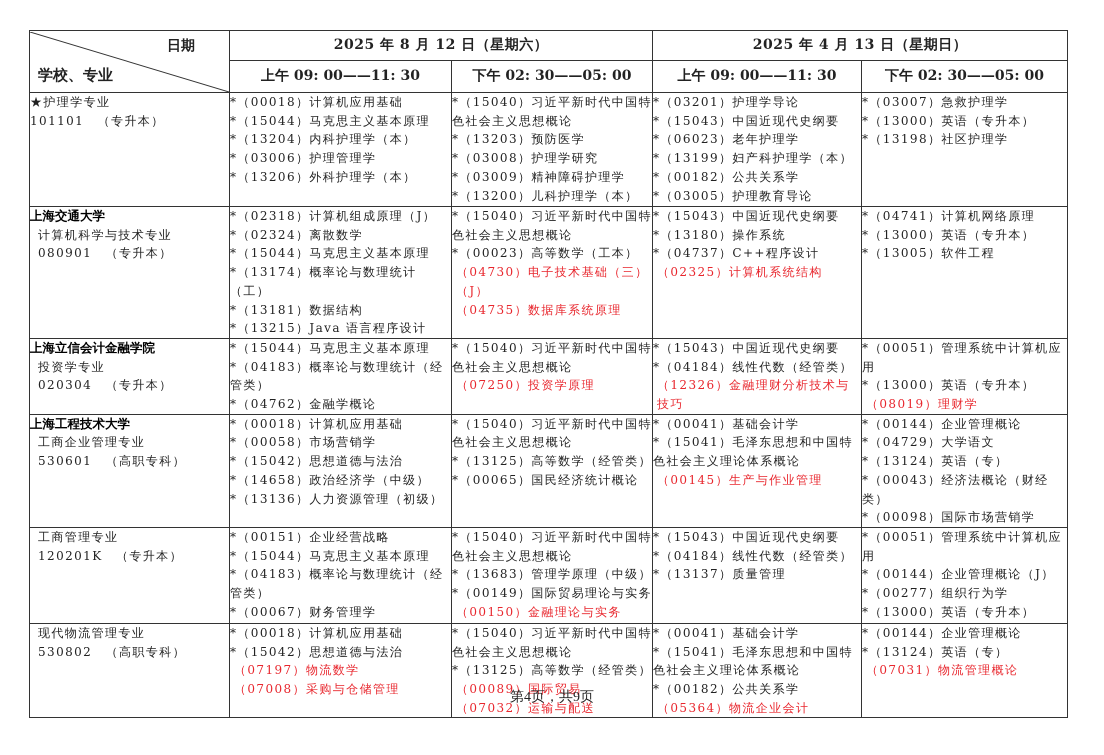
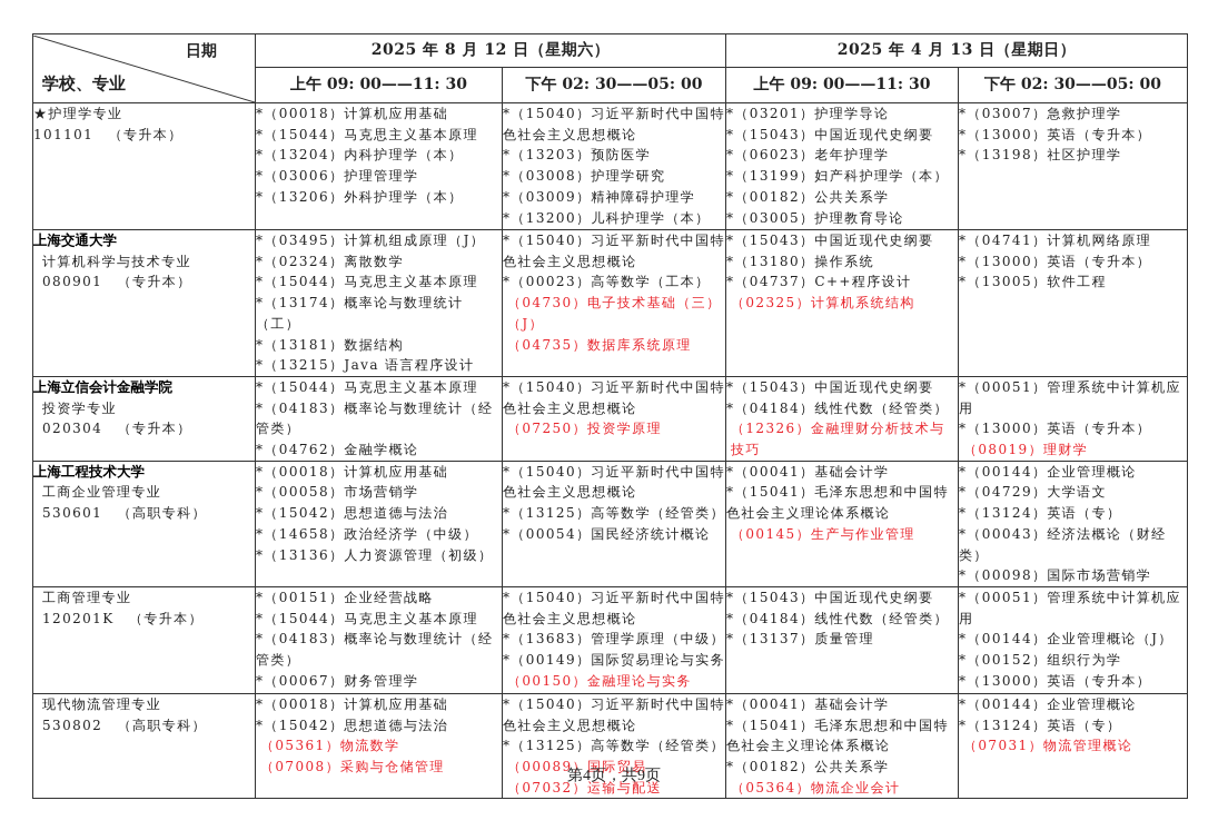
  日期 学校、专业	2025 年 8 月 12 日（星期六）	2025 年 4 月 13 日（星期日）
  上午 09: 00——11: 30	下午 02: 30——05: 00	上午 09: 00——11: 30	下午 02: 30——05: 00
  ★护理学专业101101 （专升本）	*（00018）计算机应用基础*（15044）马克思主义基本原理*（13204）内科护理学（本）*（03006）护理管理学*（13206）外科护理学（本）	*（15040）习近平新时代中国特色社会主义思想概论*（13203）预防医学*（03008）护理学研究*（03009）精神障碍护理学*（13200）儿科护理学（本）	*（03201）护理学导论*（15043）中国近现代史纲要*（06023）老年护理学*（13199）妇产科护理学（本）*（00182）公共关系学*（03005）护理教育导论	*（03007）急救护理学*（13000）英语（专升本）*（13198）社区护理学
- 上海交通大学计算机科学与技术专业080901 （专升本）	*（02318）计算机组成原理（J）*（02324）离散数学*（15044）马克思主义基本原理*（13174）概率论与数理统计（工）*（13181）数据结构*（13215）Java 语言程序设计	*（15040）习近平新时代中国特色社会主义思想概论*（00023）高等数学（工本）（04730）电子技术基础（三）（J）（04735）数据库系统原理	*（15043）中国近现代史纲要*（13180）操作系统*（04737）C++程序设计（02325）计算机系统结构	*（04741）计算机网络原理*（13000）英语（专升本）*（13005）软件工程
+ 上海交通大学计算机科学与技术专业080901 （专升本）	*（03495）计算机组成原理（J）*（02324）离散数学*（15044）马克思主义基本原理*（13174）概率论与数理统计（工）*（13181）数据结构*（13215）Java 语言程序设计	*（15040）习近平新时代中国特色社会主义思想概论*（00023）高等数学（工本）（04730）电子技术基础（三）（J）（04735）数据库系统原理	*（15043）中国近现代史纲要*（13180）操作系统*（04737）C++程序设计（02325）计算机系统结构	*（04741）计算机网络原理*（13000）英语（专升本）*（13005）软件工程
  上海立信会计金融学院投资学专业020304 （专升本）	*（15044）马克思主义基本原理*（04183）概率论与数理统计（经管类）*（04762）金融学概论	*（15040）习近平新时代中国特色社会主义思想概论（07250）投资学原理	*（15043）中国近现代史纲要*（04184）线性代数（经管类）（12326）金融理财分析技术与技巧	*（00051）管理系统中计算机应用*（13000）英语（专升本）（08019）理财学
- 上海工程技术大学工商企业管理专业530601 （高职专科）	*（00018）计算机应用基础*（00058）市场营销学*（15042）思想道德与法治*（14658）政治经济学（中级）*（13136）人力资源管理（初级）	*（15040）习近平新时代中国特色社会主义思想概论*（13125）高等数学（经管类）*（00065）国民经济统计概论	*（00041）基础会计学*（15041）毛泽东思想和中国特色社会主义理论体系概论（00145）生产与作业管理	*（00144）企业管理概论*（04729）大学语文*（13124）英语（专）*（00043）经济法概论（财经类）*（00098）国际市场营销学
+ 上海工程技术大学工商企业管理专业530601 （高职专科）	*（00018）计算机应用基础*（00058）市场营销学*（15042）思想道德与法治*（14658）政治经济学（中级）*（13136）人力资源管理（初级）	*（15040）习近平新时代中国特色社会主义思想概论*（13125）高等数学（经管类）*（00054）国民经济统计概论	*（00041）基础会计学*（15041）毛泽东思想和中国特色社会主义理论体系概论（00145）生产与作业管理	*（00144）企业管理概论*（04729）大学语文*（13124）英语（专）*（00043）经济法概论（财经类）*（00098）国际市场营销学
- 工商管理专业120201K （专升本）	*（00151）企业经营战略*（15044）马克思主义基本原理*（04183）概率论与数理统计（经管类）*（00067）财务管理学	*（15040）习近平新时代中国特色社会主义思想概论*（13683）管理学原理（中级）*（00149）国际贸易理论与实务（00150）金融理论与实务	*（15043）中国近现代史纲要*（04184）线性代数（经管类）*（13137）质量管理	*（00051）管理系统中计算机应用*（00144）企业管理概论（J）*（00277）组织行为学*（13000）英语（专升本）
+ 工商管理专业120201K （专升本）	*（00151）企业经营战略*（15044）马克思主义基本原理*（04183）概率论与数理统计（经管类）*（00067）财务管理学	*（15040）习近平新时代中国特色社会主义思想概论*（13683）管理学原理（中级）*（00149）国际贸易理论与实务（00150）金融理论与实务	*（15043）中国近现代史纲要*（04184）线性代数（经管类）*（13137）质量管理	*（00051）管理系统中计算机应用*（00144）企业管理概论（J）*（00152）组织行为学*（13000）英语（专升本）
- 现代物流管理专业530802 （高职专科）	*（00018）计算机应用基础*（15042）思想道德与法治（07197）物流数学（07008）采购与仓储管理	*（15040）习近平新时代中国特色社会主义思想概论*（13125）高等数学（经管类）（00089）国际贸易（07032）运输与配送	*（00041）基础会计学*（15041）毛泽东思想和中国特色社会主义理论体系概论*（00182）公共关系学（05364）物流企业会计	*（00144）企业管理概论*（13124）英语（专）（07031）物流管理概论
+ 现代物流管理专业530802 （高职专科）	*（00018）计算机应用基础*（15042）思想道德与法治（05361）物流数学（07008）采购与仓储管理	*（15040）习近平新时代中国特色社会主义思想概论*（13125）高等数学（经管类）（00089）国际贸易（07032）运输与配送	*（00041）基础会计学*（15041）毛泽东思想和中国特色社会主义理论体系概论*（00182）公共关系学（05364）物流企业会计	*（00144）企业管理概论*（13124）英语（专）（07031）物流管理概论
  第4页，共9页
